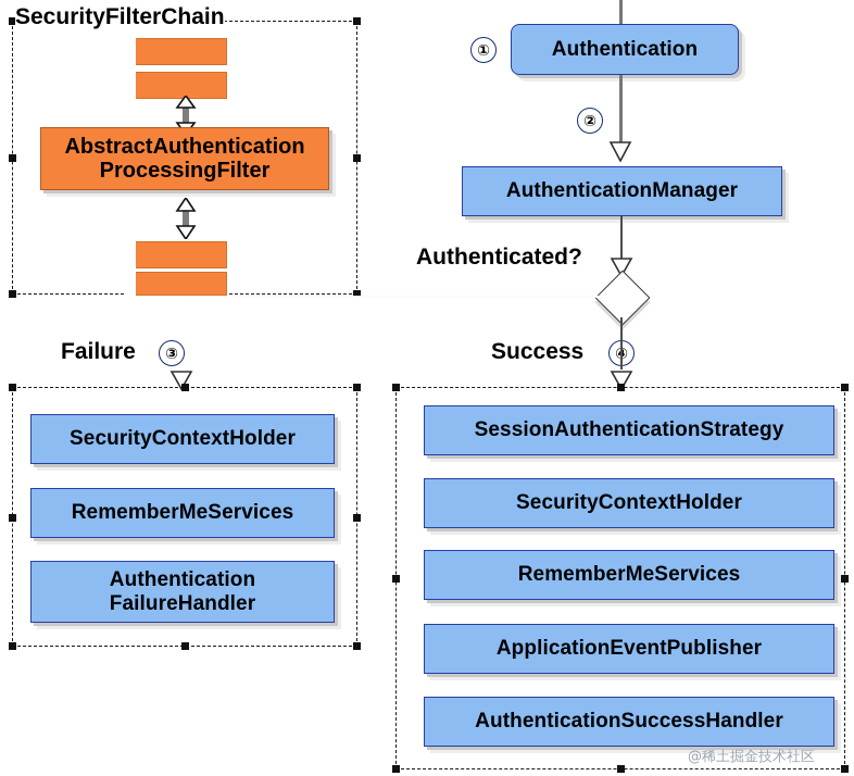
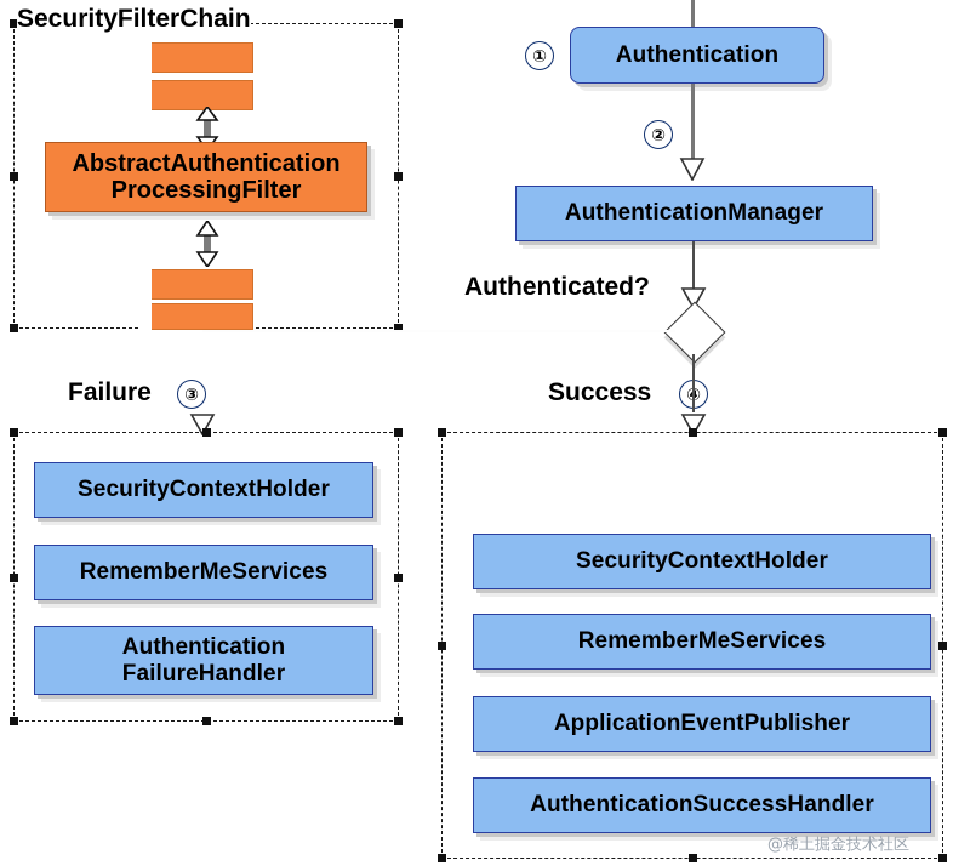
  SecurityFilterChain
  AbstractAuthentication
  ProcessingFilter
  ①
  Authentication
  ②
  AuthenticationManager
  Authenticated?
  Failure
  ③
  Success
  SecurityContextHolder
  RememberMeServices
  Authentication
  FailureHandler
- SessionAuthenticationStrategy
  SecurityContextHolder
  RememberMeServices
  ApplicationEventPublisher
  AuthenticationSuccessHandler
  @稀土掘金技术社区
